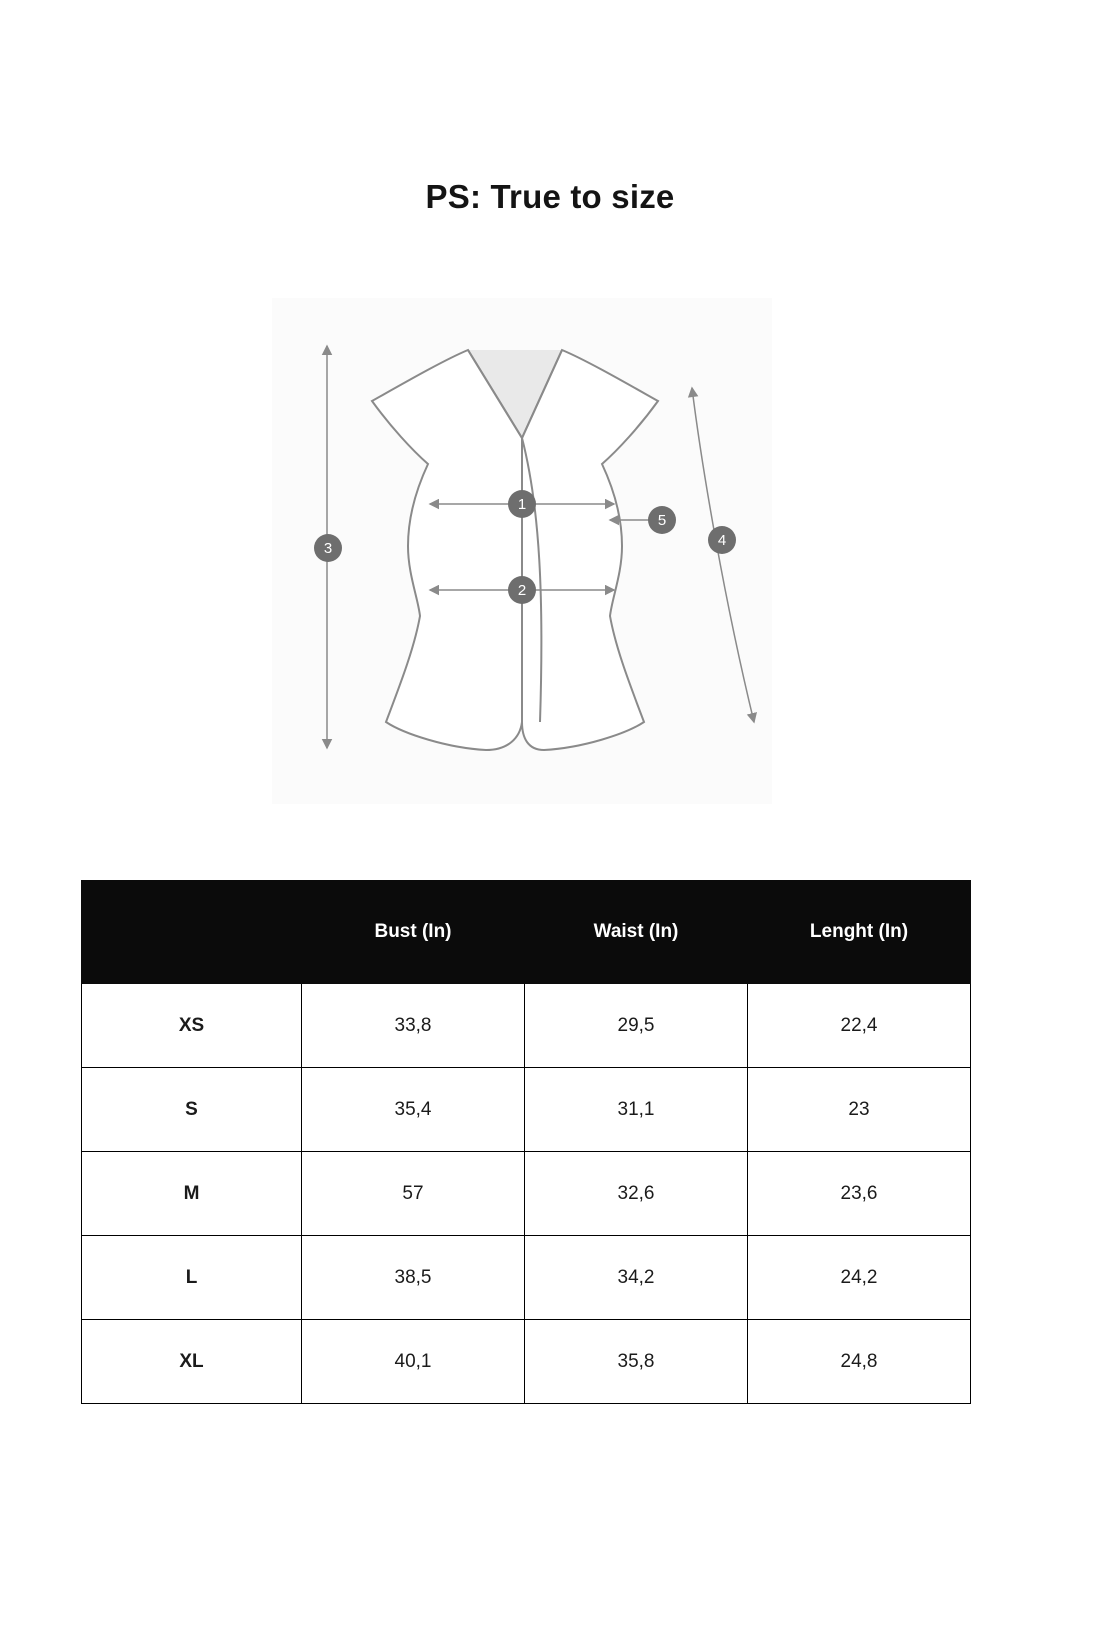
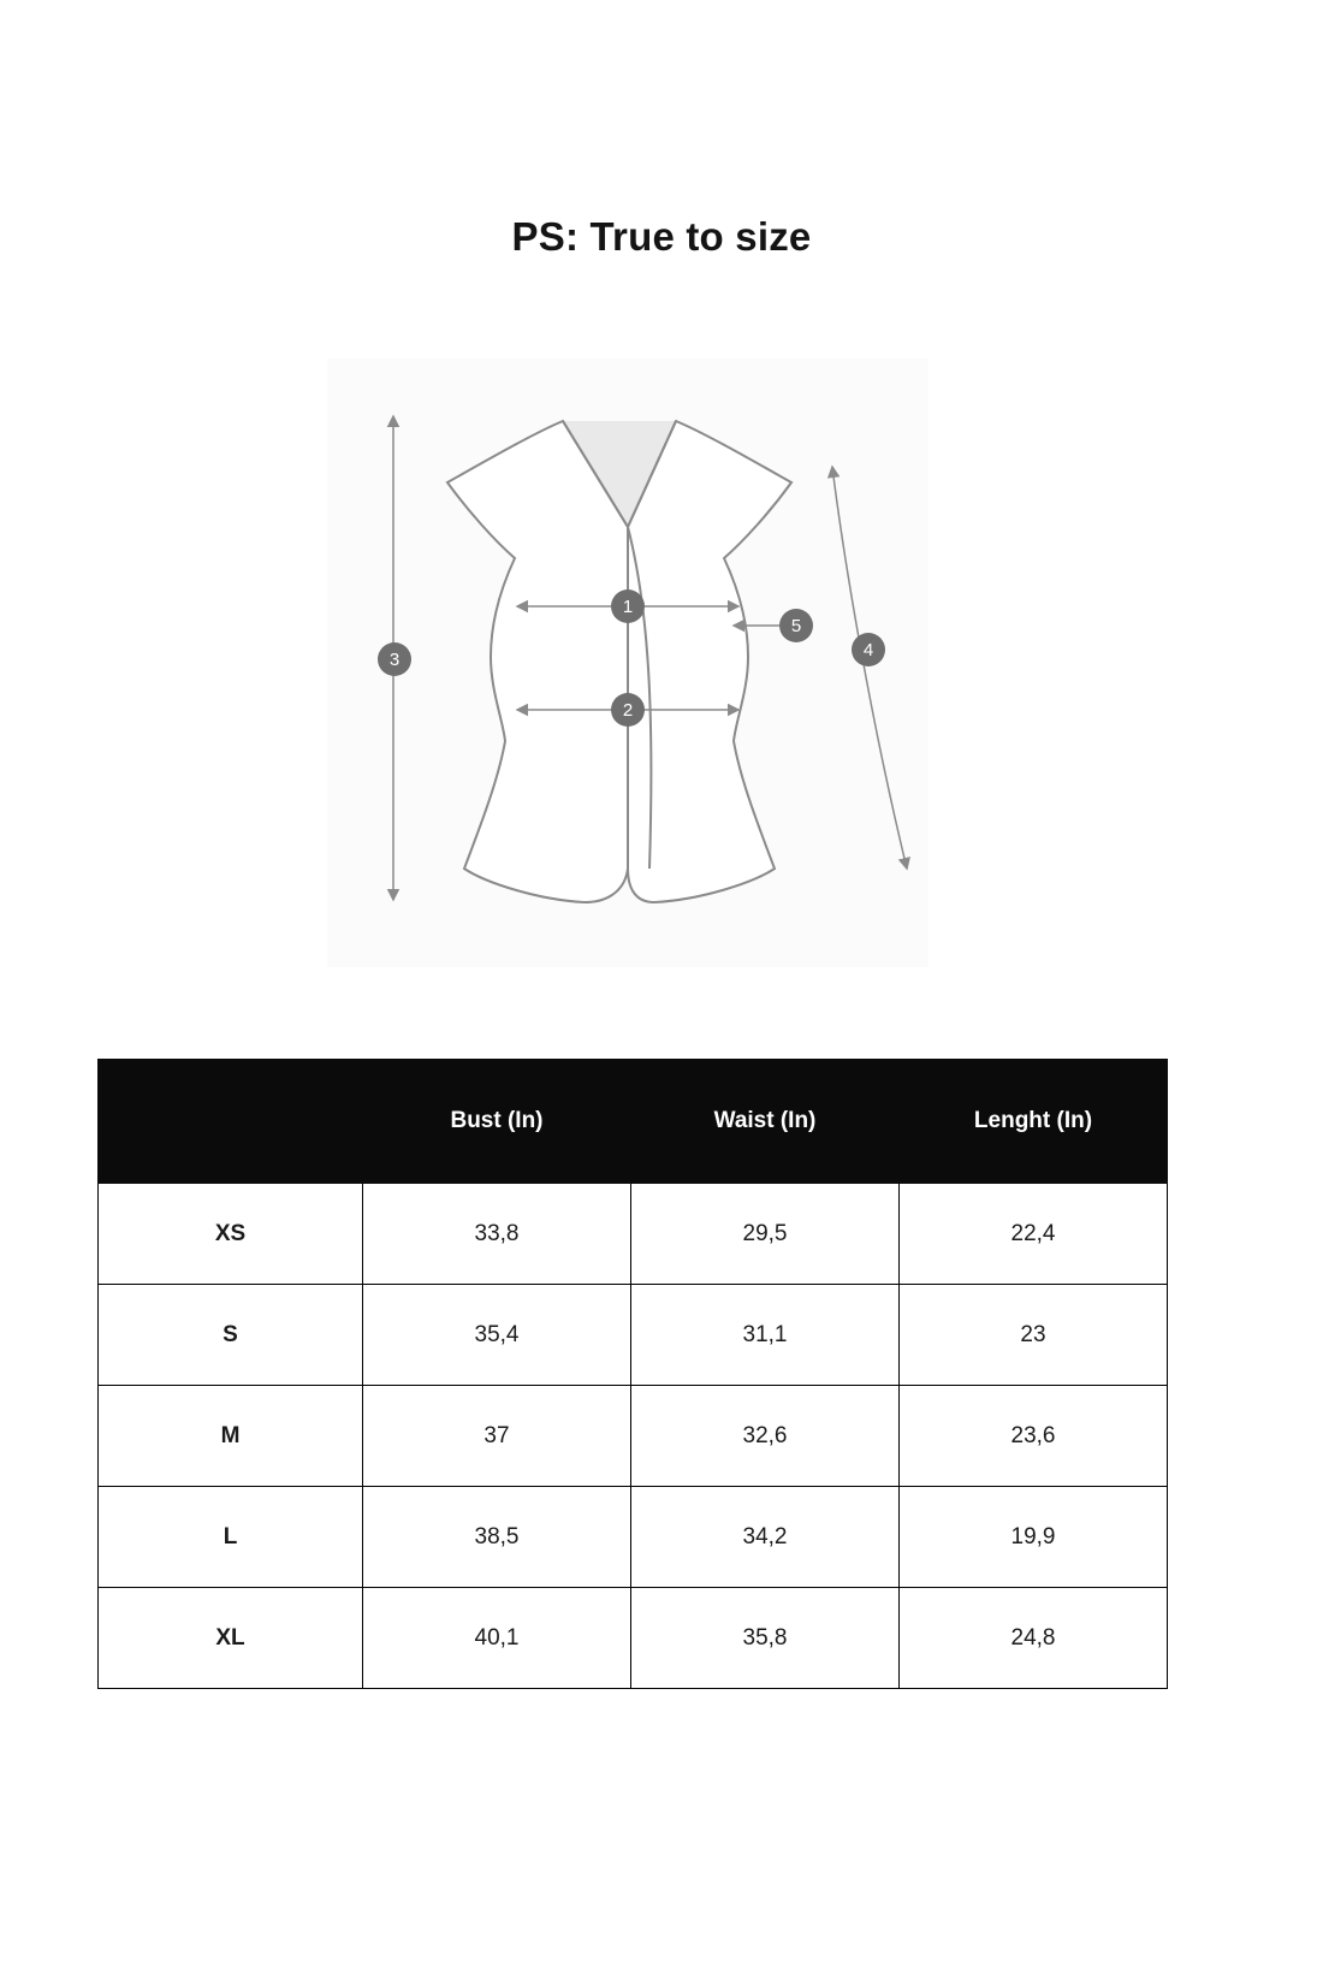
  PS: True to size
  1
  2
  3
  4
  5
  	Bust (In)	Waist (In)	Lenght (In)
  XS	33,8	29,5	22,4
  S	35,4	31,1	23
- M	57	32,6	23,6
+ M	37	32,6	23,6
- L	38,5	34,2	24,2
+ L	38,5	34,2	19,9
  XL	40,1	35,8	24,8
